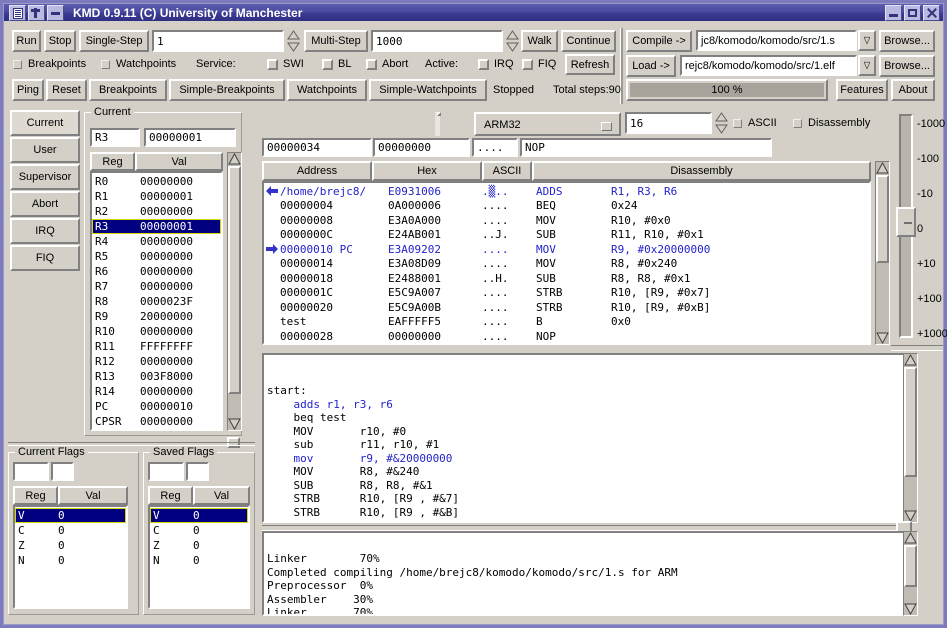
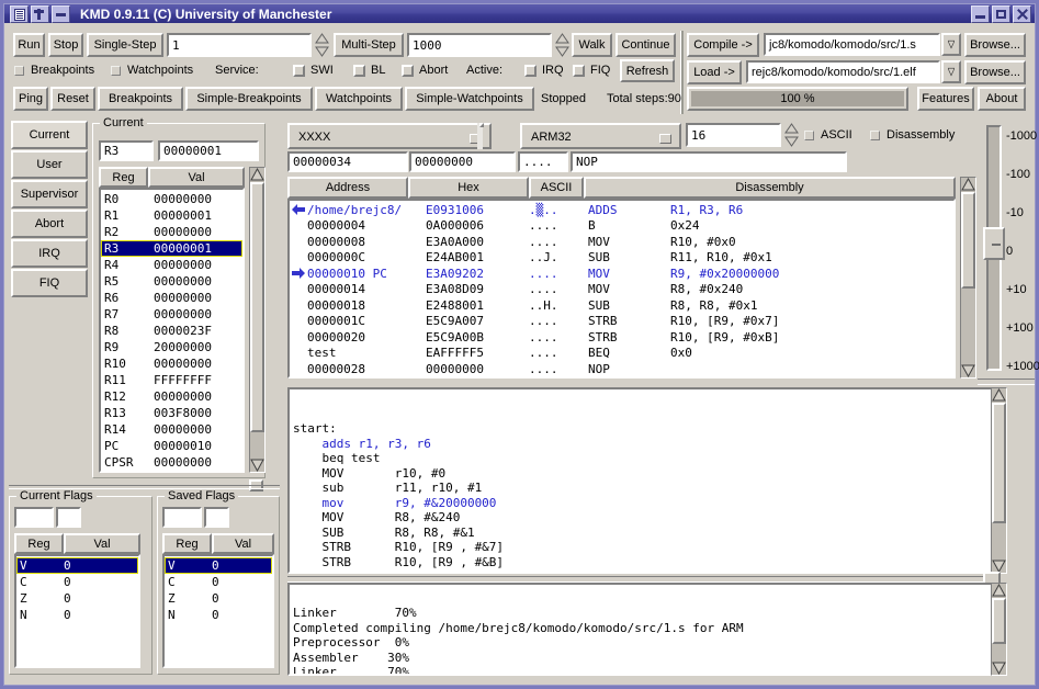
  KMD 0.9.11 (C) University of Manchester
  Run
  Stop
  Single-Step
  1
  Multi-Step
  1000
  Walk
  Continue
  Compile ->
  jc8/komodo/komodo/src/1.s
  Browse...
  Load ->
  rejc8/komodo/komodo/src/1.elf
  Browse...
  100 %
  Features
  About
  Breakpoints
  Watchpoints
  Service:
  SWI
  BL
  Abort
  Active:
  IRQ
  FIQ
  Refresh
  Ping
  Reset
  Breakpoints
  Simple-Breakpoints
  Watchpoints
  Simple-Watchpoints
  Stopped
  Total steps:90
  Current
  User
  Supervisor
  Abort
  IRQ
  FIQ
  Current
  R3
  00000001
  Reg
  Val
  R0
  00000000
  R1
  00000001
  R2
  00000000
  R3
  00000001
  R4
  00000000
  R5
  00000000
  R6
  00000000
  R7
  00000000
  R8
  0000023F
  R9
  20000000
  R10
  00000000
  R11
  FFFFFFFF
  R12
  00000000
  R13
  003F8000
  R14
  00000000
  PC
  00000010
  CPSR
  00000000
  Current Flags
  Reg
  Val
  V
  0
  C
  0
  Z
  0
  N
  0
  Saved Flags
  Reg
  Val
  V
  0
  C
  0
  Z
  0
  N
  0
+ XXXX
  ARM32
  16
  ASCII
  Disassembly
  00000034
  00000000
  ....
  NOP
  Address
  Hex
  ASCII
  Disassembly
  /home/brejc8/
  E0931006
  .▒..
  ADDS
  R1, R3, R6
  00000004
  0A000006
  ....
- BEQ
+ B
  0x24
  00000008
  E3A0A000
  ....
  MOV
  R10, #0x0
  0000000C
  E24AB001
  ..J.
  SUB
  R11, R10, #0x1
  00000010 PC
  E3A09202
  ....
  MOV
  R9, #0x20000000
  00000014
  E3A08D09
  ....
  MOV
  R8, #0x240
  00000018
  E2488001
  ..H.
  SUB
  R8, R8, #0x1
  0000001C
  E5C9A007
  ....
  STRB
  R10, [R9, #0x7]
  00000020
  E5C9A00B
  ....
  STRB
  R10, [R9, #0xB]
  test
  EAFFFFF5
  ....
- B
+ BEQ
  0x0
  00000028
  00000000
  ....
  NOP
  start:
  adds r1, r3, r6
  beq test
  MOV r10, #0
  sub r11, r10, #1
  mov r9, #&20000000
  MOV R8, #&240
  SUB R8, R8, #&1
  STRB R10, [R9 , #&7]
  STRB R10, [R9 , #&B]
  Linker 70%
  Completed compiling /home/brejc8/komodo/komodo/src/1.s for ARM
  Preprocessor 0%
  Assembler 30%
  Linker 70%
  -1000
  -100
  -10
  0
  +10
  +100
  +1000
